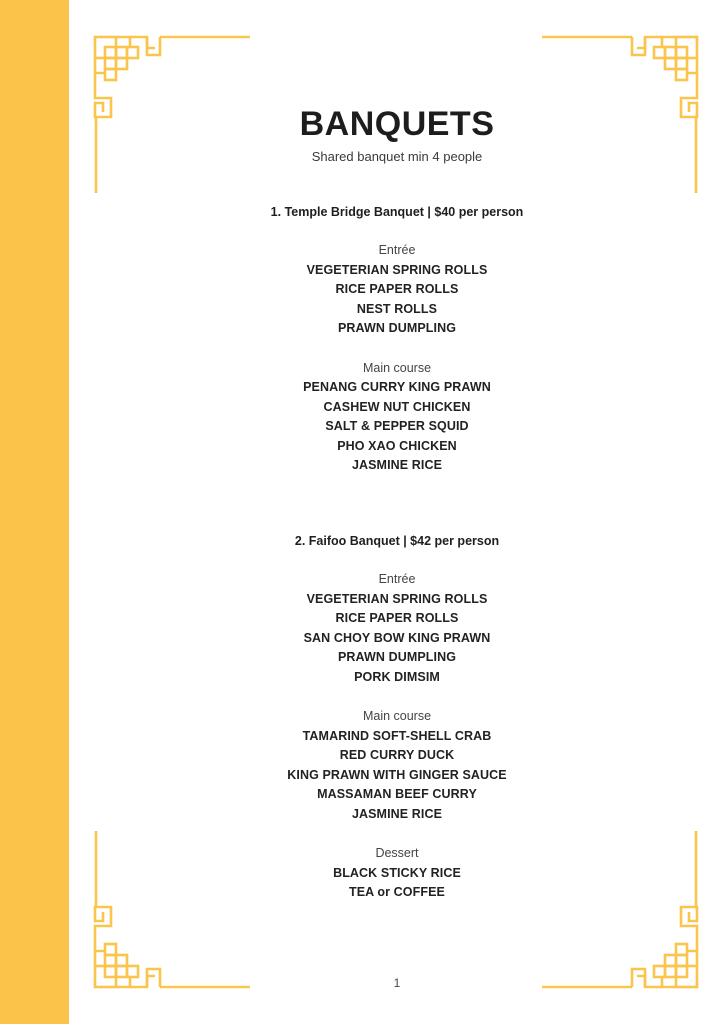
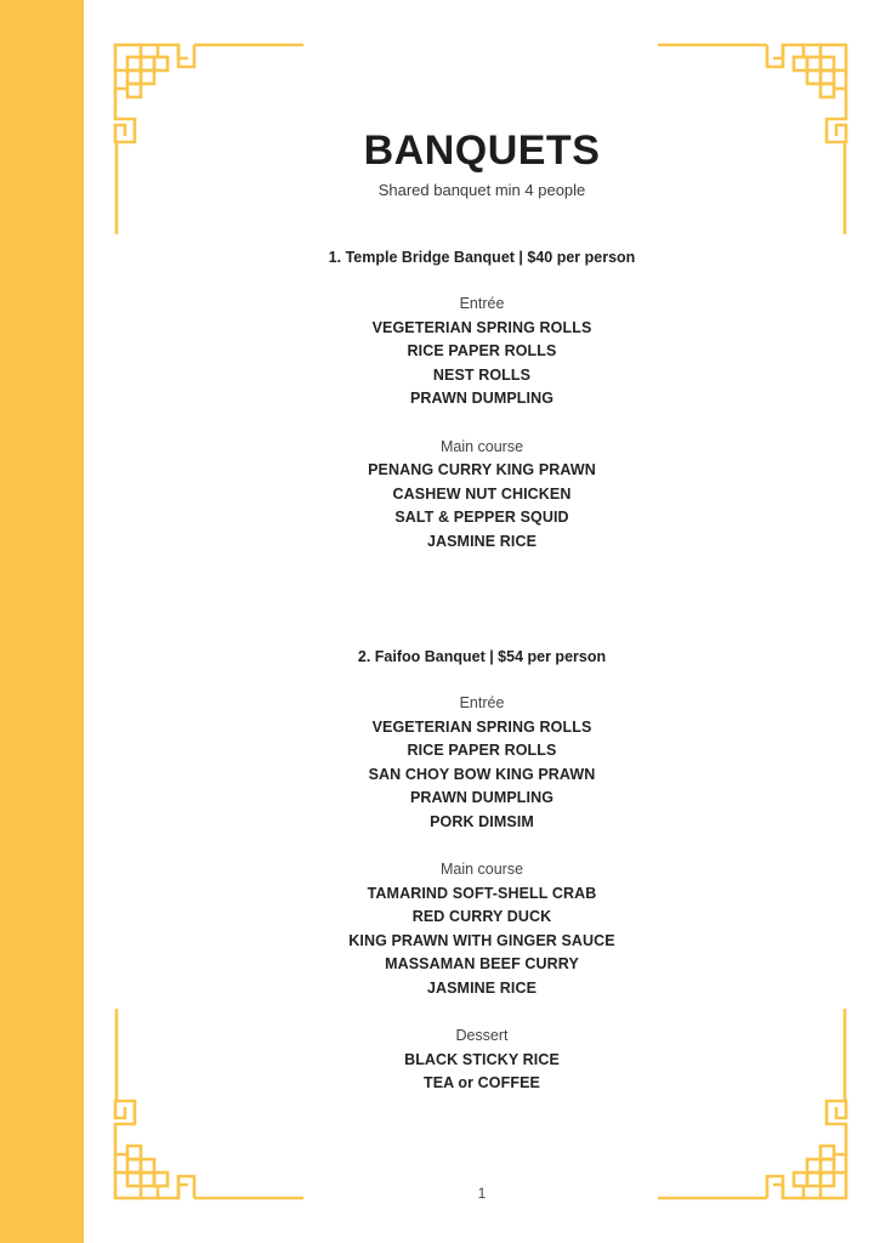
  BANQUETS
  Shared banquet min 4 people
  1. Temple Bridge Banquet | $40 per person
  Entrée
  VEGETERIAN SPRING ROLLS
  RICE PAPER ROLLS
  NEST ROLLS
  PRAWN DUMPLING
  Main course
  PENANG CURRY KING PRAWN
  CASHEW NUT CHICKEN
  SALT & PEPPER SQUID
- PHO XAO CHICKEN
  JASMINE RICE
- 2. Faifoo Banquet | $42 per person
+ 2. Faifoo Banquet | $54 per person
  Entrée
  VEGETERIAN SPRING ROLLS
  RICE PAPER ROLLS
  SAN CHOY BOW KING PRAWN
  PRAWN DUMPLING
  PORK DIMSIM
  Main course
  TAMARIND SOFT-SHELL CRAB
  RED CURRY DUCK
  KING PRAWN WITH GINGER SAUCE
  MASSAMAN BEEF CURRY
  JASMINE RICE
  Dessert
  BLACK STICKY RICE
  TEA or COFFEE
  1
